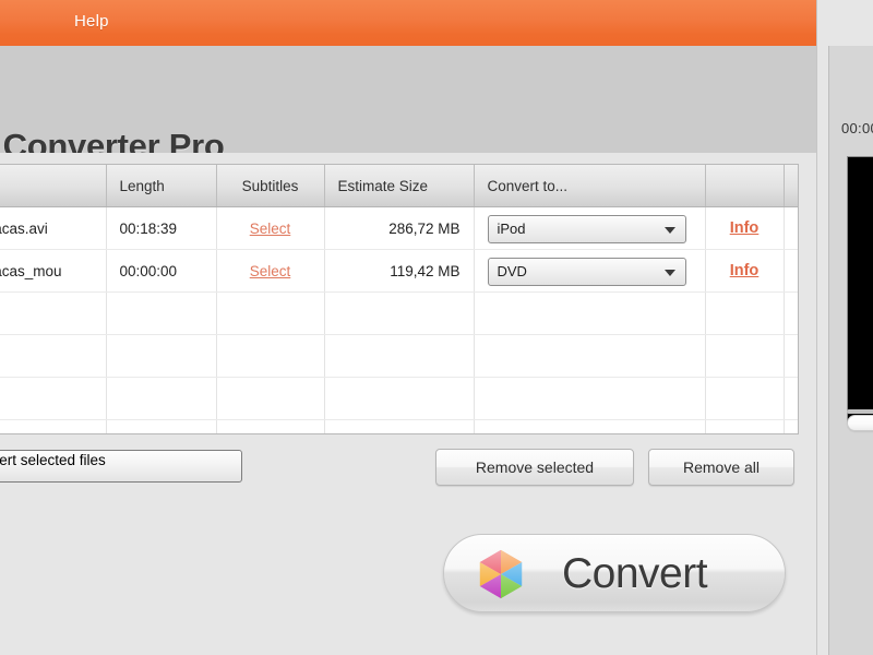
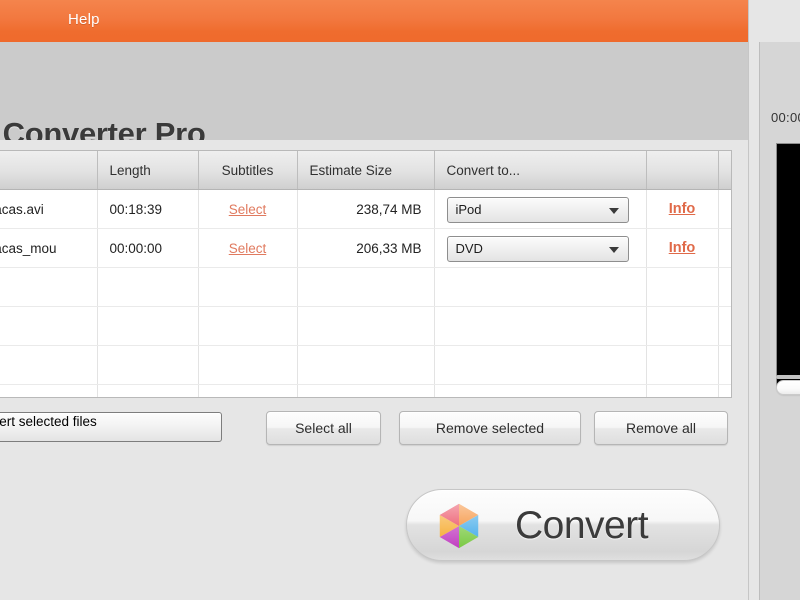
  Help
  Converter Pro
  	Length	Subtitles	Estimate Size	Convert to...
- cas.avi	00:18:39	Select	286,72 MB	iPod	Info
+ cas.avi	00:18:39	Select	238,74 MB	iPod	Info
- cas_mou	00:00:00	Select	119,42 MB	DVD	Info
+ cas_mou	00:00:00	Select	206,33 MB	DVD	Info
  ert selected files
+ Select all
  Remove selected
  Remove all
  Convert
  00:0
